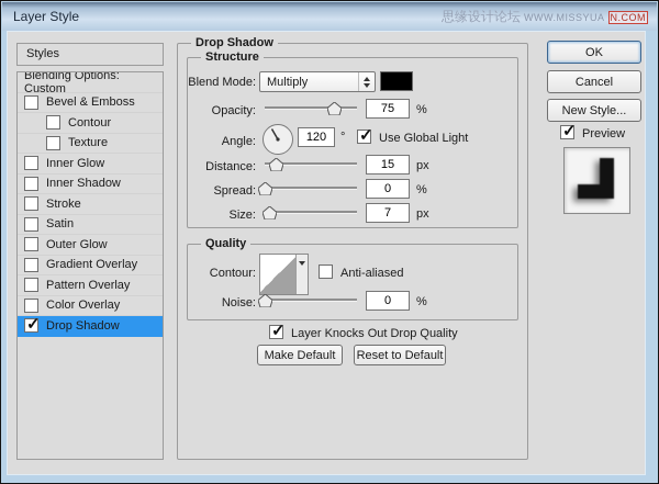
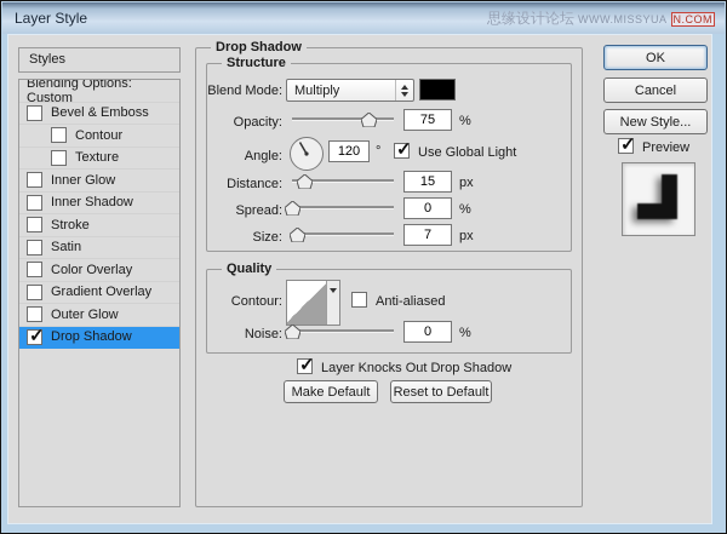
  Layer Style
  思缘设计论坛
  WWW.MISSYUA
  N.COM
  Styles
  Blending Options: Custom
  Bevel & Emboss
  Contour
  Texture
  Inner Glow
  Inner Shadow
  Stroke
  Satin
- Outer Glow
+ Color Overlay
  Gradient Overlay
- Pattern Overlay
- Color Overlay
+ Outer Glow
  Drop Shadow
  Drop Shadow
  Structure
  Blend Mode:
  Multiply
  Opacity:
  75
  %
  Angle:
  120
  °
  Use Global Light
  Distance:
  15
  px
  Spread:
  0
  %
  Size:
  7
  px
  Quality
  Contour:
  Anti-aliased
  Noise:
  0
  %
- Layer Knocks Out Drop Quality
+ Layer Knocks Out Drop Shadow
  Make Default
  Reset to Default
  OK
  Cancel
  New Style...
  Preview
